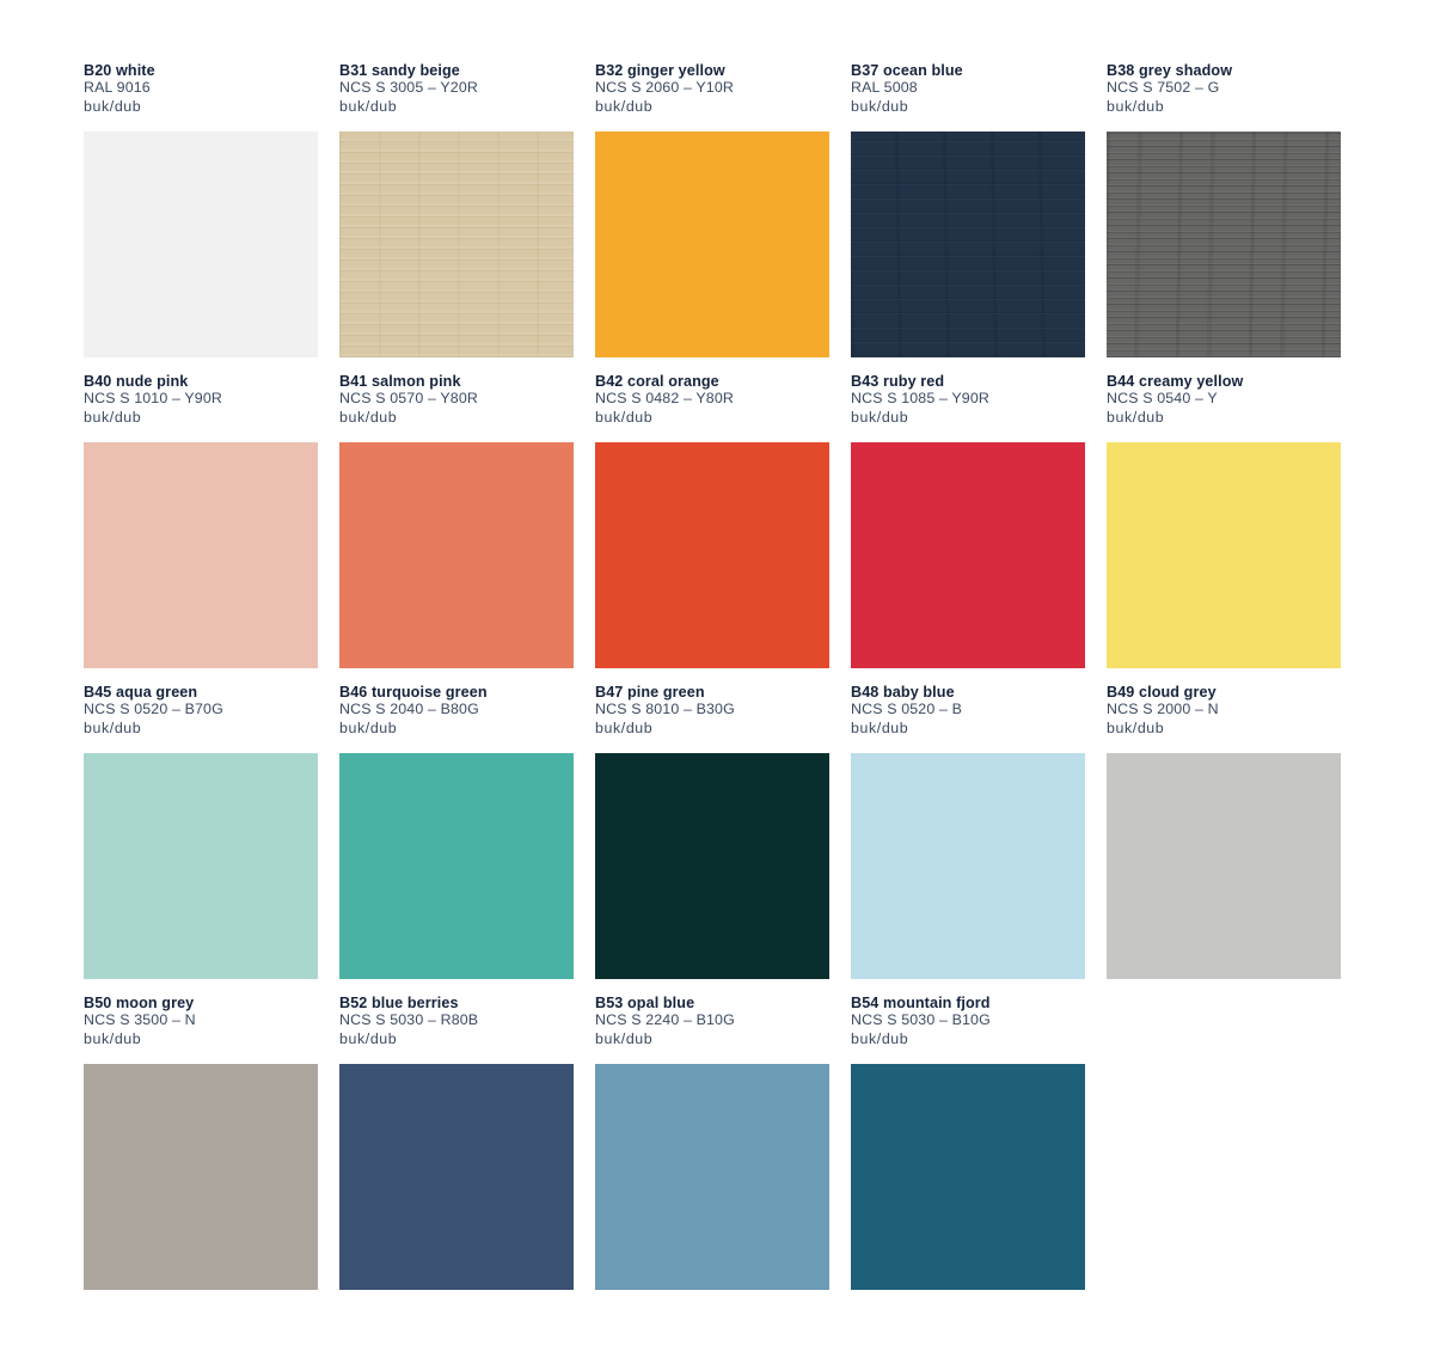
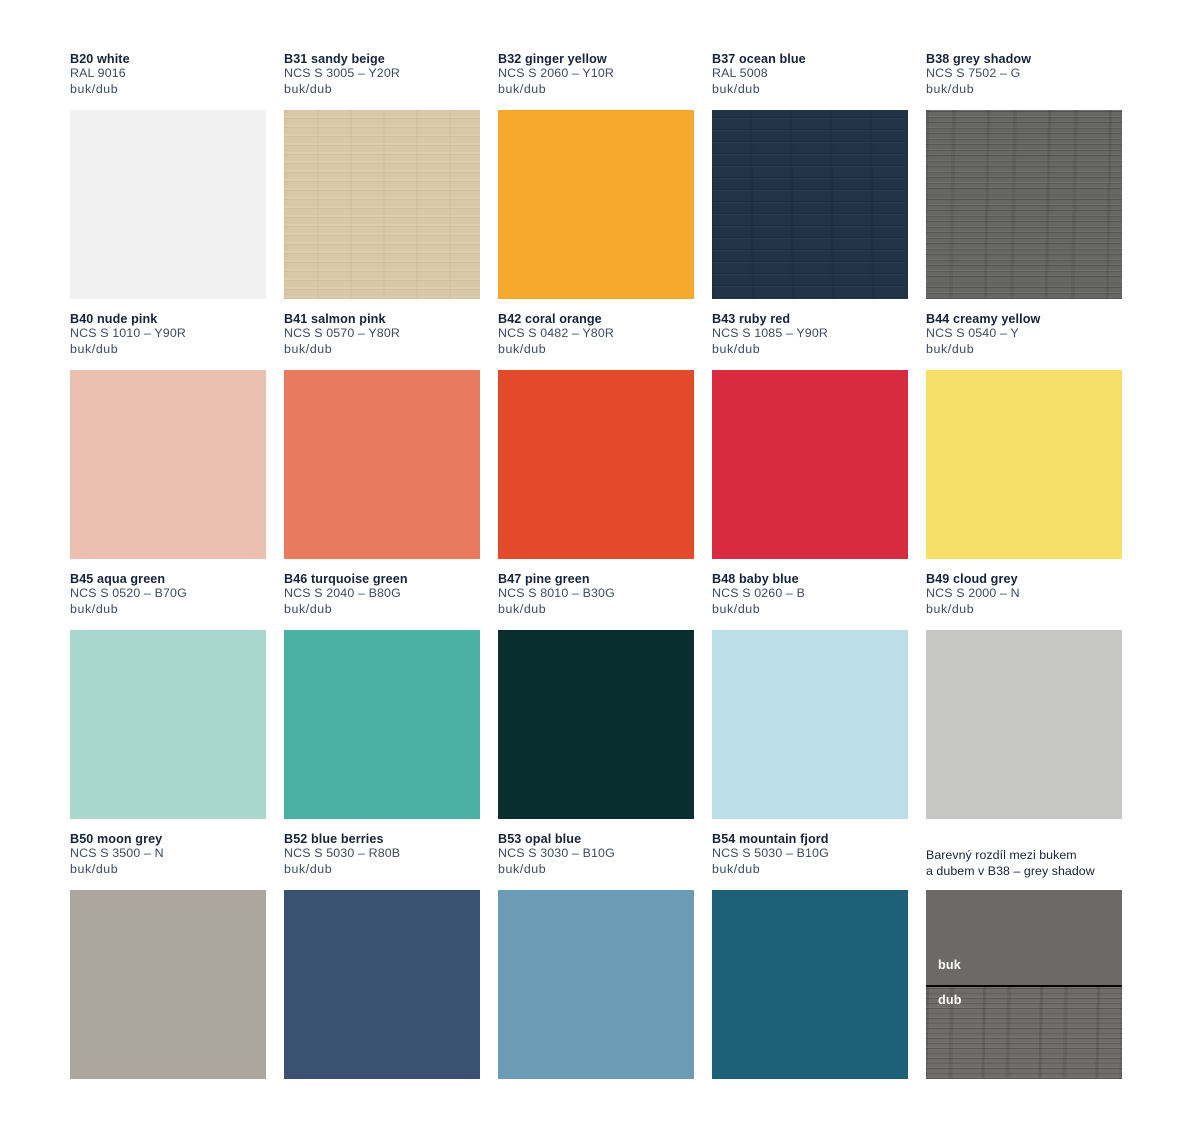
  B20 white
  RAL 9016
  buk/dub
  B31 sandy beige
  NCS S 3005 – Y20R
  buk/dub
  B32 ginger yellow
  NCS S 2060 – Y10R
  buk/dub
  B37 ocean blue
  RAL 5008
  buk/dub
  B38 grey shadow
  NCS S 7502 – G
  buk/dub
  B40 nude pink
  NCS S 1010 – Y90R
  buk/dub
  B41 salmon pink
  NCS S 0570 – Y80R
  buk/dub
  B42 coral orange
  NCS S 0482 – Y80R
  buk/dub
  B43 ruby red
  NCS S 1085 – Y90R
  buk/dub
  B44 creamy yellow
  NCS S 0540 – Y
  buk/dub
  B45 aqua green
  NCS S 0520 – B70G
  buk/dub
  B46 turquoise green
  NCS S 2040 – B80G
  buk/dub
  B47 pine green
  NCS S 8010 – B30G
  buk/dub
  B48 baby blue
- NCS S 0520 – B
+ NCS S 0260 – B
  buk/dub
  B49 cloud grey
  NCS S 2000 – N
  buk/dub
  B50 moon grey
  NCS S 3500 – N
  buk/dub
  B52 blue berries
  NCS S 5030 – R80B
  buk/dub
  B53 opal blue
- NCS S 2240 – B10G
+ NCS S 3030 – B10G
  buk/dub
  B54 mountain fjord
  NCS S 5030 – B10G
  buk/dub
+ Barevný rozdíl mezi bukem
+ a dubem v B38 – grey shadow
+ buk
+ dub
